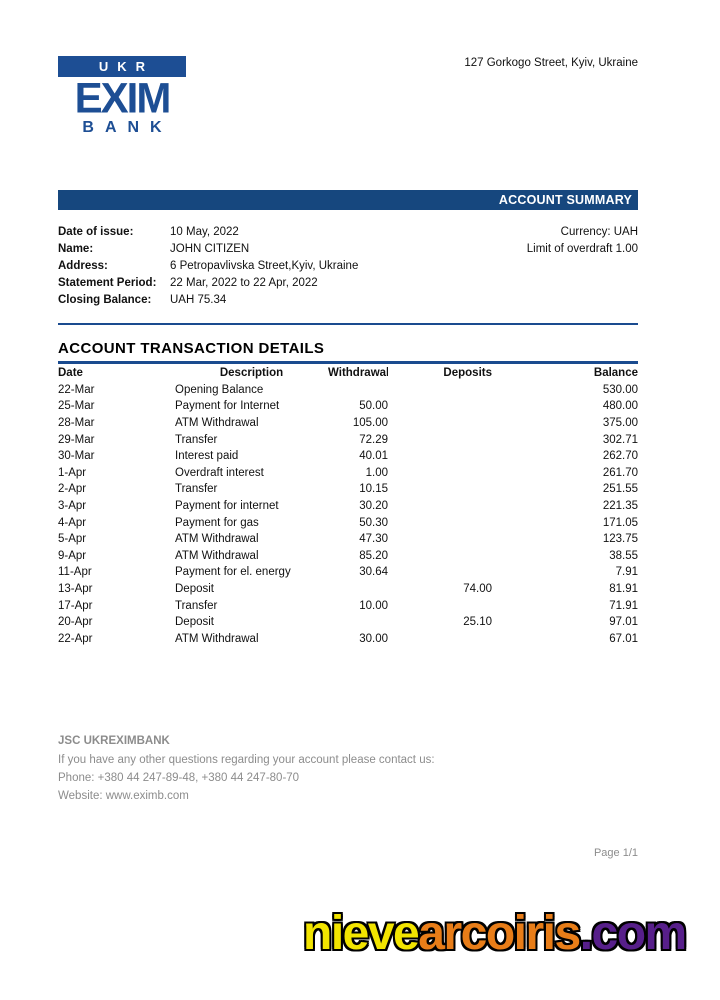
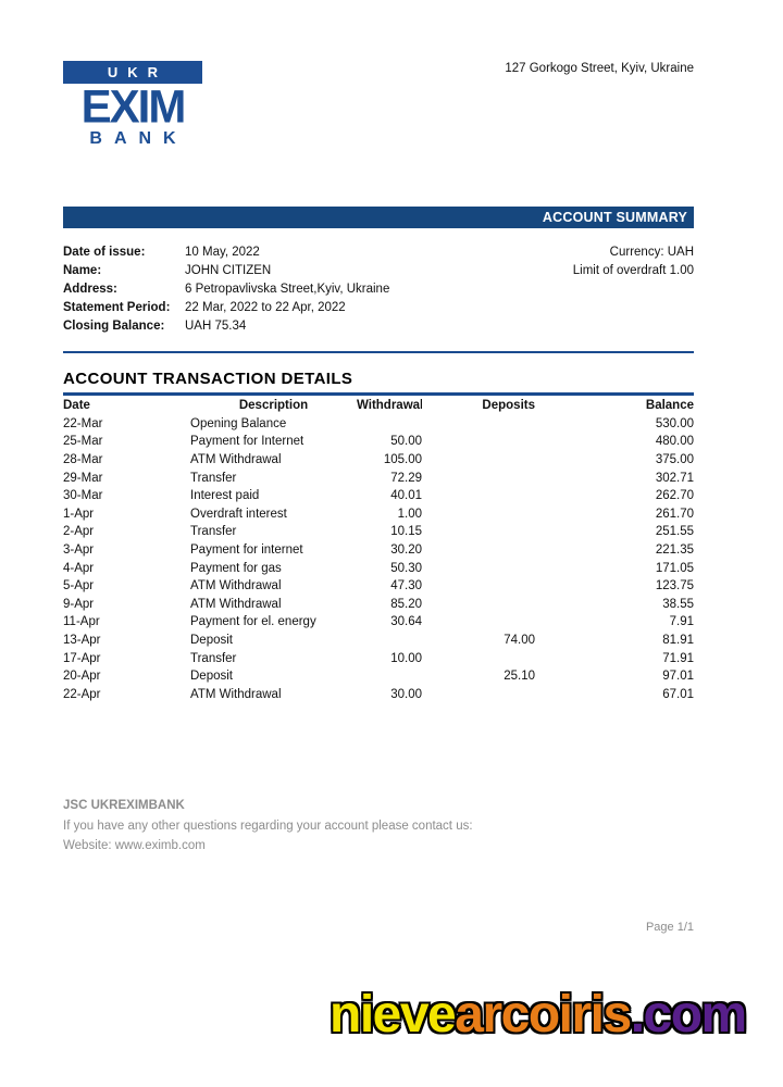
  UKR
  EXIM
  BANK
  127 Gorkogo Street, Kyiv, Ukraine
  ACCOUNT SUMMARY
  Date of issue:
  10 May, 2022
  Name:
  JOHN CITIZEN
  Address:
  6 Petropavlivska Street,Kyiv, Ukraine
  Statement Period:
  22 Mar, 2022 to 22 Apr, 2022
  Closing Balance:
  UAH 75.34
  Currency: UAH
  Limit of overdraft 1.00
  ACCOUNT TRANSACTION DETAILS
  Date	Description	Withdrawal	Deposits	Balance
  22-Mar	Opening Balance			530.00
  25-Mar	Payment for Internet	50.00		480.00
  28-Mar	ATM Withdrawal	105.00		375.00
  29-Mar	Transfer	72.29		302.71
  30-Mar	Interest paid	40.01		262.70
  1-Apr	Overdraft interest	1.00		261.70
  2-Apr	Transfer	10.15		251.55
  3-Apr	Payment for internet	30.20		221.35
  4-Apr	Payment for gas	50.30		171.05
  5-Apr	ATM Withdrawal	47.30		123.75
  9-Apr	ATM Withdrawal	85.20		38.55
  11-Apr	Payment for el. energy	30.64		7.91
  13-Apr	Deposit		74.00	81.91
  17-Apr	Transfer	10.00		71.91
  20-Apr	Deposit		25.10	97.01
  22-Apr	ATM Withdrawal	30.00		67.01
  JSC UKREXIMBANK
  If you have any other questions regarding your account please contact us:
- Phone: +380 44 247-89-48, +380 44 247-80-70
  Website: www.eximb.com
  Page 1/1
  nievearcoiris.com
